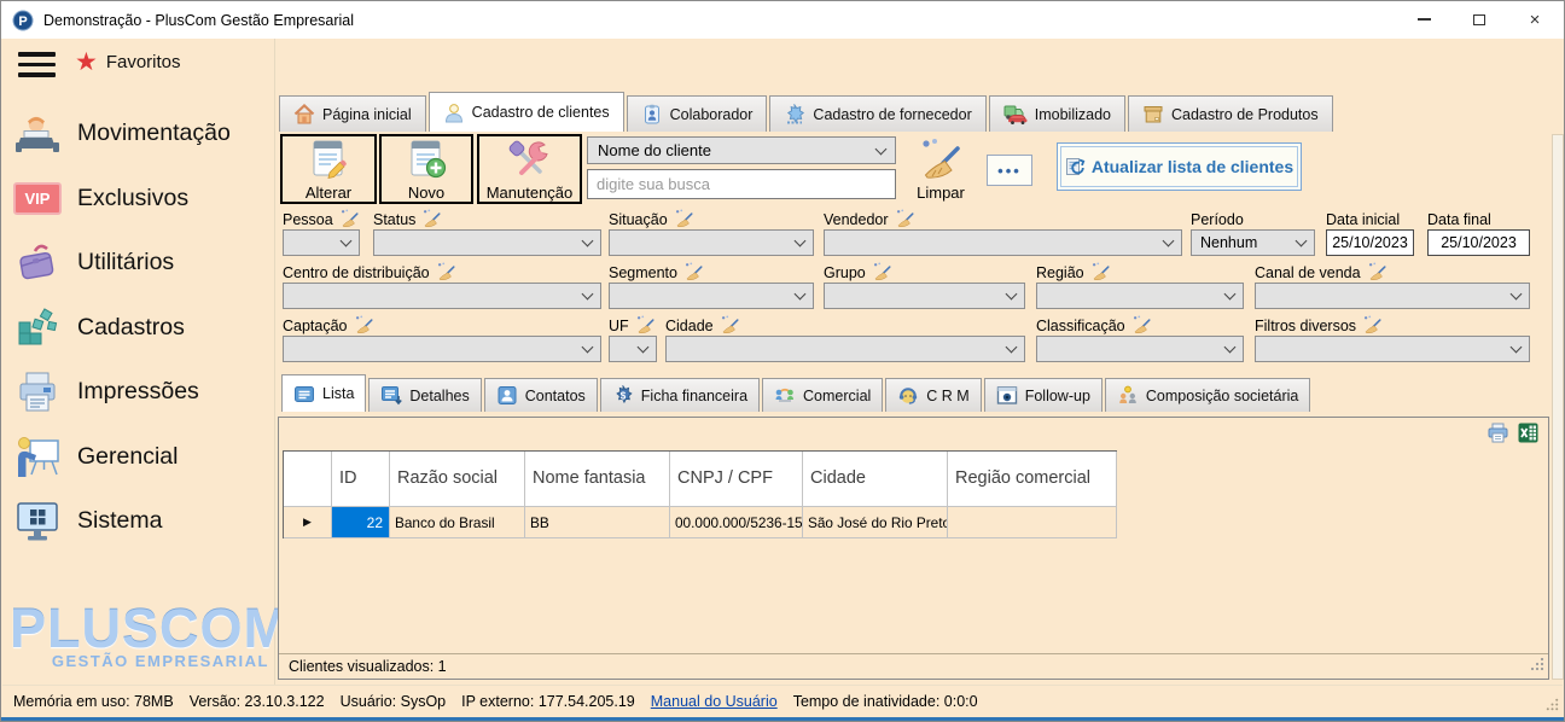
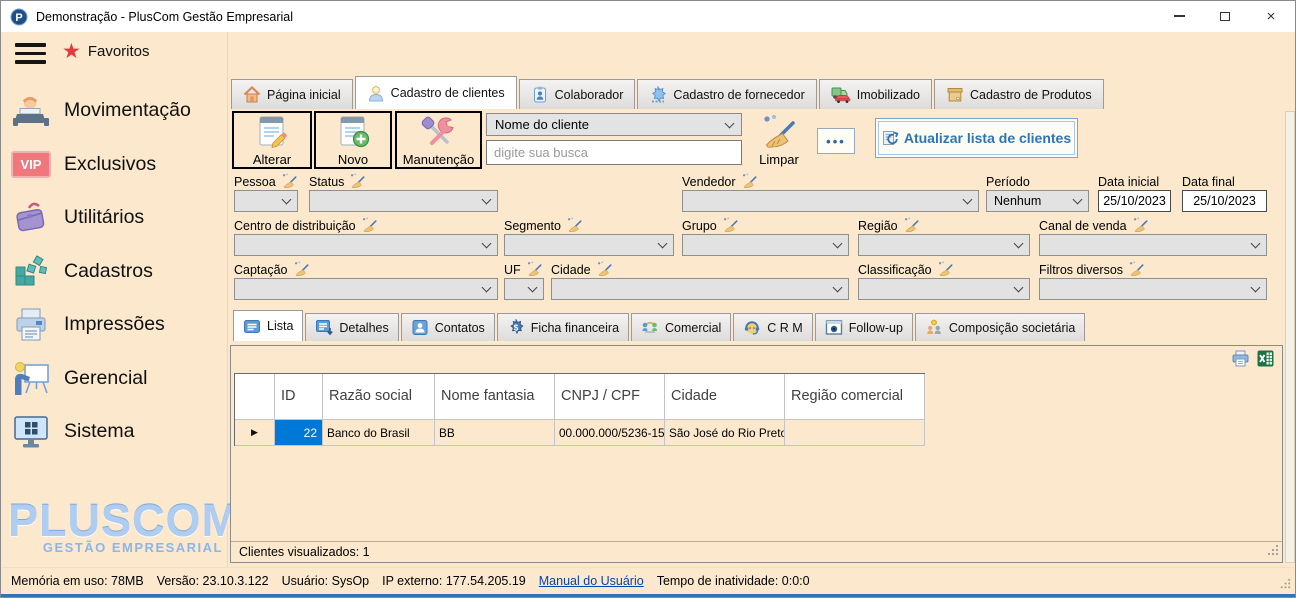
  P
  Demonstração - PlusCom Gestão Empresarial
  ×
  ★
  Favoritos
  Movimentação
  VIP
  Exclusivos
  Utilitários
  Cadastros
  Impressões
  Gerencial
  Sistema
  PLUSCOM
  GESTÃO EMPRESARIAL
  Página inicial
  Cadastro de clientes
  Colaborador
  Cadastro de fornecedor
  Imobilizado
  Cadastro de Produtos
  Alterar
  Novo
  Manutenção
  Nome do cliente
  digite sua busca
  Limpar
  •••
  Atualizar lista de clientes
  Pessoa
  Status
- Situação
  Vendedor
  Período
  Nenhum
  Data inicial
  25/10/2023
  Data final
  25/10/2023
  Centro de distribuição
  Segmento
  Grupo
  Região
  Canal de venda
  Captação
  UF
  Cidade
  Classificação
  Filtros diversos
  Lista
  Detalhes
  Contatos
  $
  Ficha financeira
  Comercial
  C R M
  Follow-up
  Composição societária
  ID
  Razão social
  Nome fantasia
  CNPJ / CPF
  Cidade
  Região comercial
  ▶
  22
  Banco do Brasil
  BB
  00.000.000/5236-15
  São José do Rio Preto
  Clientes visualizados: 1
  Memória em uso: 78MB
  Versão: 23.10.3.122
  Usuário: SysOp
  IP externo: 177.54.205.19
  Manual do Usuário
  Tempo de inatividade: 0:0:0
